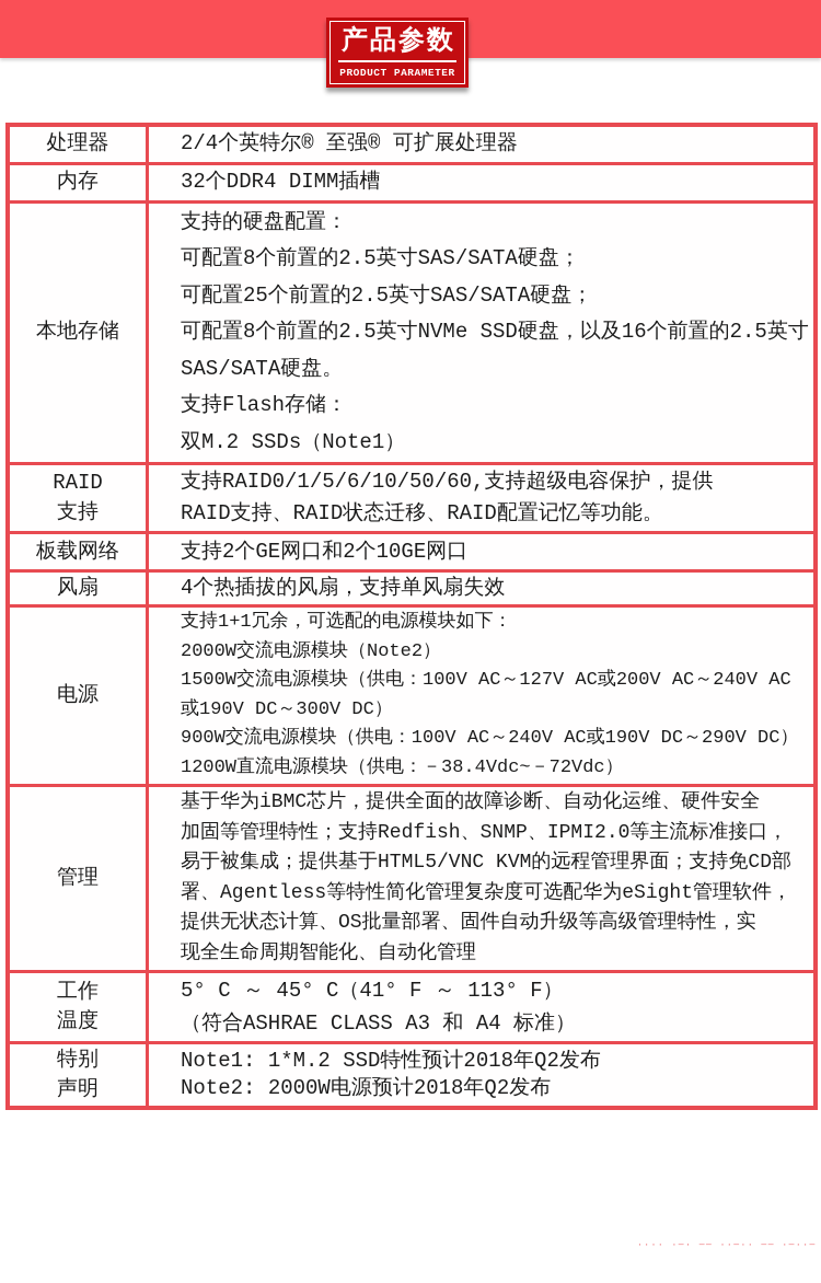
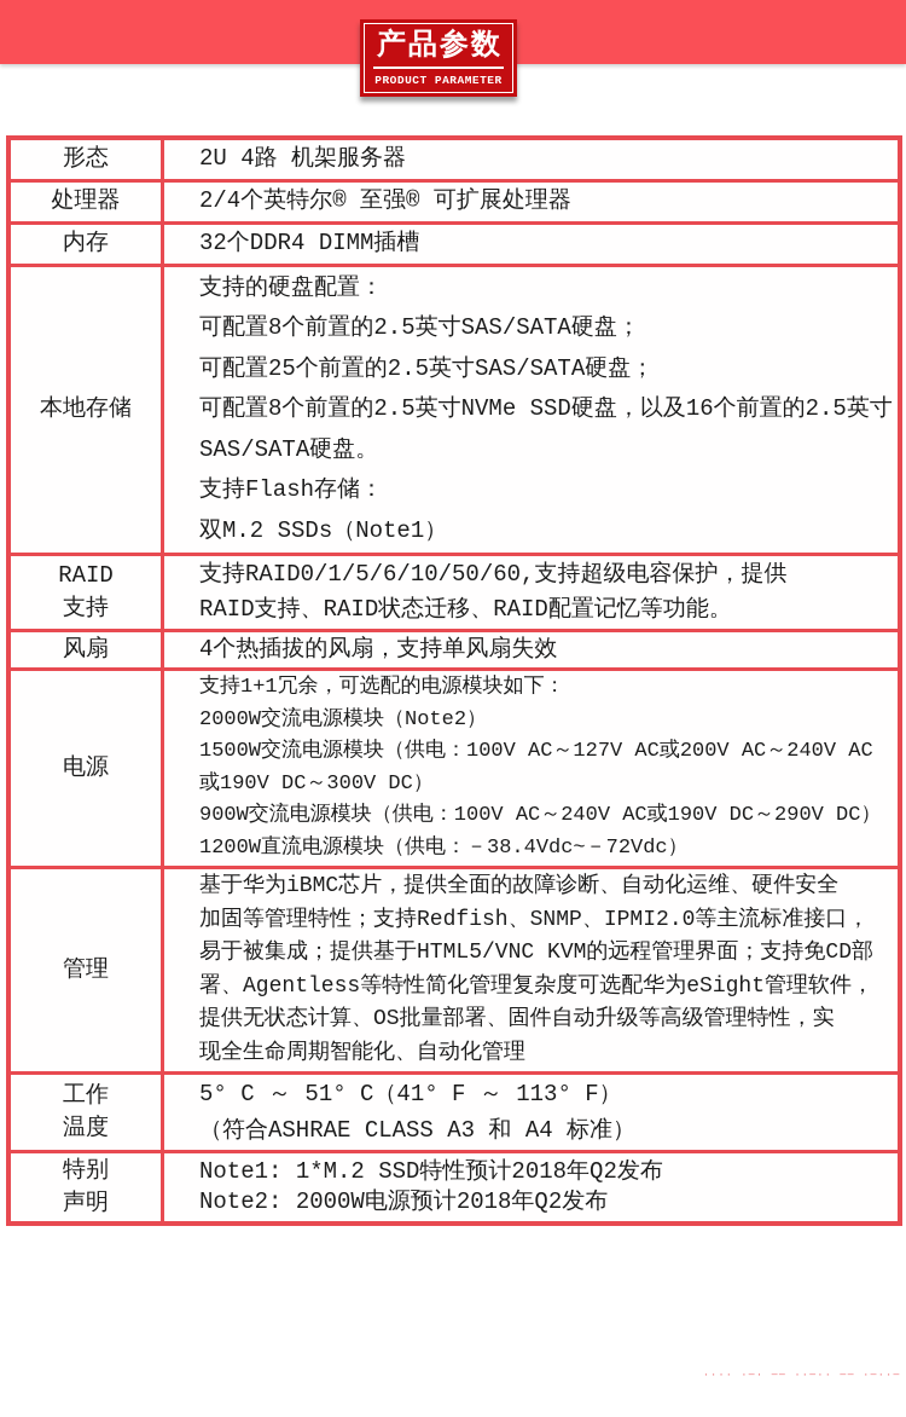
  产品参数
  PRODUCT PARAMETER
+ 形态	2U 4路 机架服务器
  处理器	2/4个英特尔® 至强® 可扩展处理器
  内存	32个DDR4 DIMM插槽
  本地存储	支持的硬盘配置：可配置8个前置的2.5英寸SAS/SATA硬盘；可配置25个前置的2.5英寸SAS/SATA硬盘；可配置8个前置的2.5英寸NVMe SSD硬盘，以及16个前置的2.5英寸SAS/SATA硬盘。支持Flash存储：双M.2 SSDs（Note1）
  RAID支持	支持RAID0/1/5/6/10/50/60,支持超级电容保护，提供RAID支持、RAID状态迁移、RAID配置记忆等功能。
- 板载网络	支持2个GE网口和2个10GE网口
  风扇	4个热插拔的风扇，支持单风扇失效
  电源	支持1+1冗余，可选配的电源模块如下：2000W交流电源模块（Note2）1500W交流电源模块（供电：100V AC～127V AC或200V AC～240V AC或190V DC～300V DC）900W交流电源模块（供电：100V AC～240V AC或190V DC～290V DC）1200W直流电源模块（供电：－38.4Vdc~－72Vdc）
  管理	基于华为iBMC芯片，提供全面的故障诊断、自动化运维、硬件安全加固等管理特性；支持Redfish、SNMP、IPMI2.0等主流标准接口，易于被集成；提供基于HTML5/VNC KVM的远程管理界面；支持免CD部署、Agentless等特性简化管理复杂度可选配华为eSight管理软件，提供无状态计算、OS批量部署、固件自动升级等高级管理特性，实现全生命周期智能化、自动化管理
- 工作温度	5° C ～ 45° C（41° F ～ 113° F）（符合ASHRAE CLASS A3 和 A4 标准）
+ 工作温度	5° C ～ 51° C（41° F ～ 113° F）（符合ASHRAE CLASS A3 和 A4 标准）
  特别声明	Note1: 1*M.2 SSD特性预计2018年Q2发布Note2: 2000W电源预计2018年Q2发布
  ···· ·—· —— ··—·· —— ·—··—
